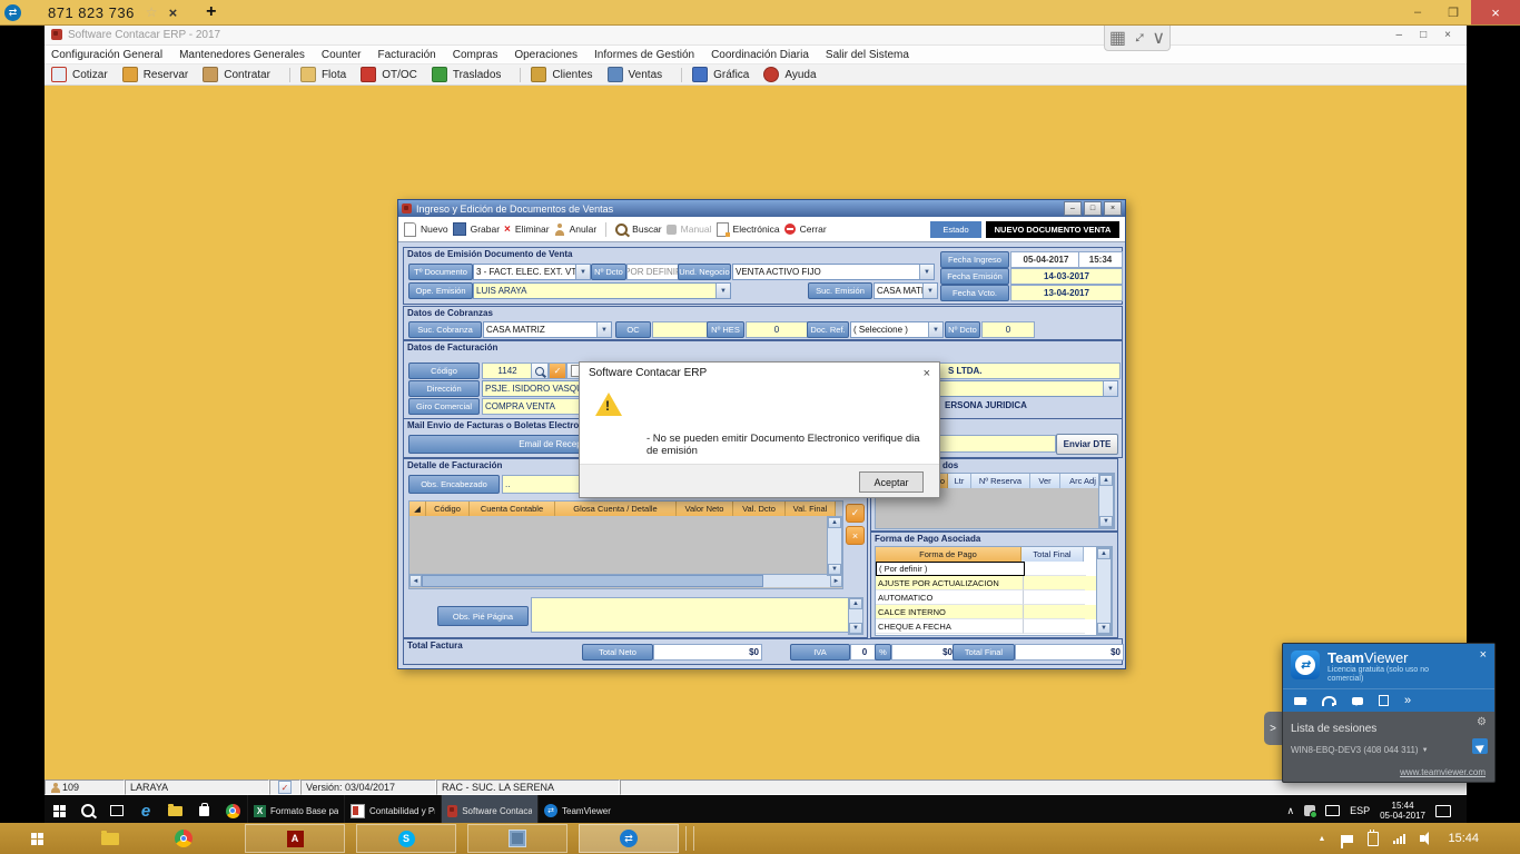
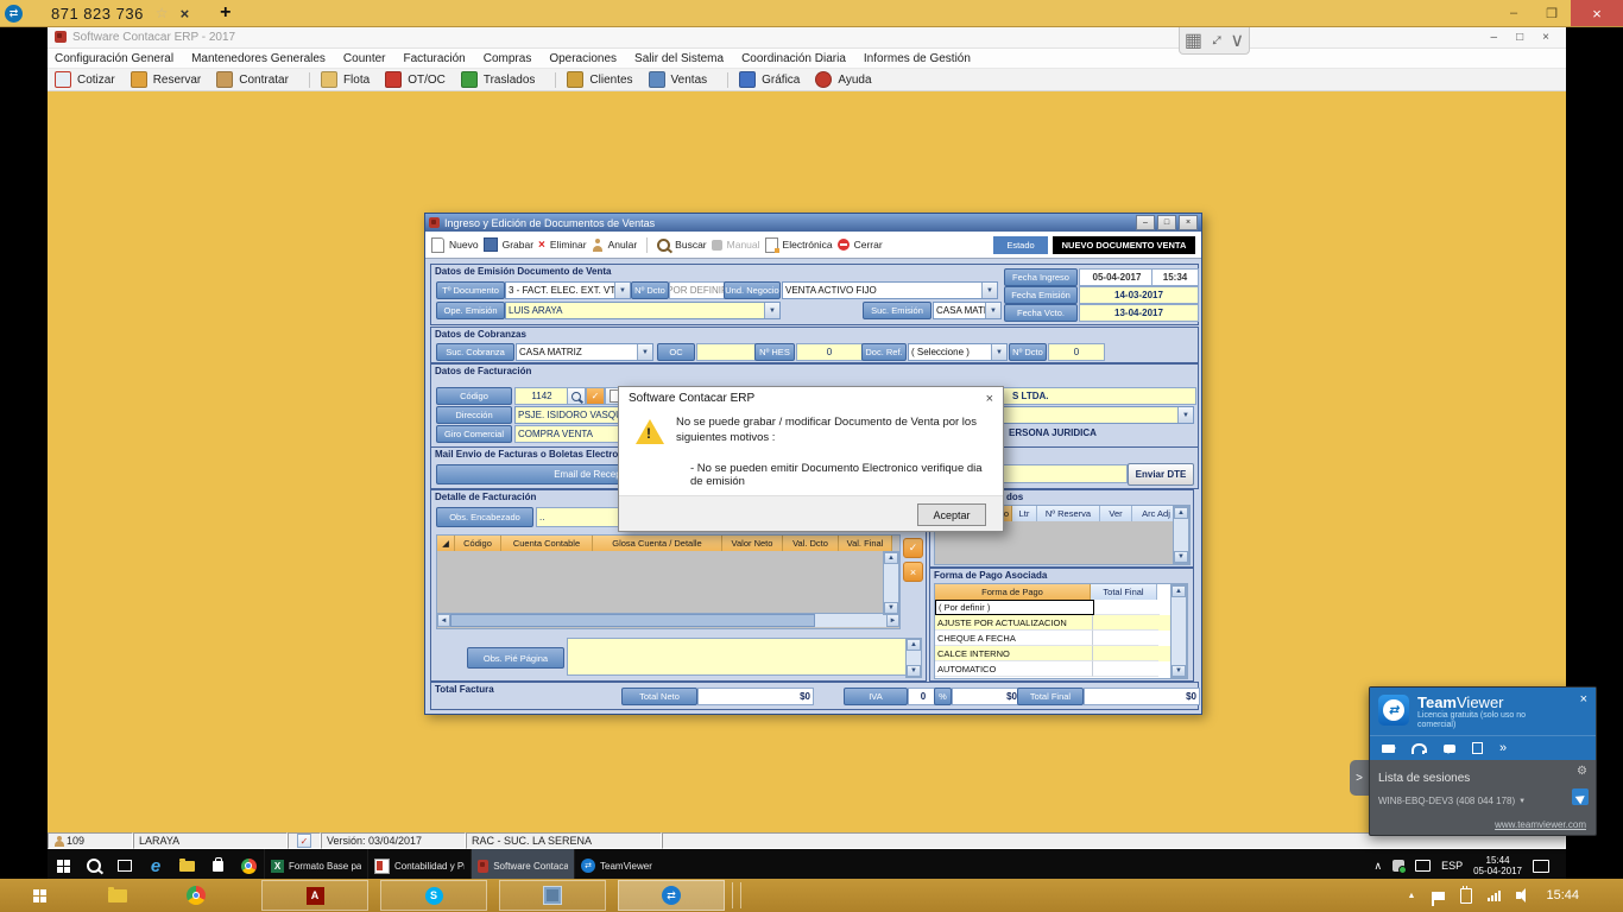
  ⇄
  871 823 736
  ×
  +
  –
  ❒
  ×
  ▦
  ∨
  Software Contacar ERP - 2017
  –
  □
  ×
  Configuración General
  Mantenedores Generales
  Counter
  Facturación
  Compras
  Operaciones
- Informes de Gestión
+ Salir del Sistema
  Coordinación Diaria
- Salir del Sistema
+ Informes de Gestión
  Cotizar
  Reservar
  Contratar
  Flota
  OT/OC
  Traslados
  Clientes
  Ventas
  Gráfica
  Ayuda
  Ingreso y Edición de Documentos de Ventas
  Nuevo
  Grabar
  ×
  Eliminar
  Anular
  Buscar
  Manual
  Electrónica
  Cerrar
  Estado
  NUEVO DOCUMENTO VENTA
  Datos de Emisión Documento de Venta
  Tº Documento
  3 - FACT. ELEC. EXT. VT
  Nº Dcto
  POR DEFINI
  Und. Negocio
  VENTA ACTIVO FIJO
  Ope. Emisión
  LUIS ARAYA
  Suc. Emisión
  CASA MAT
  Fecha Ingreso
  05-04-2017
  15:34
  Fecha Emisión
  14-03-2017
  Fecha Vcto.
  13-04-2017
  Datos de Cobranzas
  Suc. Cobranza
  CASA MATRIZ
  OC
  Nº HES
  0
  Doc. Ref.
  ( Seleccione )
  Nº Dcto
  0
  Datos de Facturación
  Código
  1142
  ✓
  S LTDA.
  Dirección
  PSJE. ISIDORO VASQ
  Giro Comercial
  COMPRA VENTA
  ERSONA JURIDICA
  Mail Envio de Facturas o Boletas Electro
  Enviar DTE
  Detalle de Facturación
  Obs. Encabezado
  ..
  ◢
  Código
  Cuenta Contable
  Glosa Cuenta / Detalle
  Valor Neto
  Val. Dcto
  Val. Final
  ✓
  ×
  Obs. Pié Página
  dos
  o
  Ltr
  Nº Reserva
  Ver
  Arc Adj
  Forma de Pago Asociada
  Forma de Pago
  Total Final
  ( Por definir )
  AJUSTE POR ACTUALIZACION
- AUTOMATICO
+ CHEQUE A FECHA
  CALCE INTERNO
- CHEQUE A FECHA
+ AUTOMATICO
  Total Factura
  Total Neto
  $0
  IVA
  0
  %
  $0
  Total Final
  $0
  Software Contacar ERP
  ×
+ No se puede grabar / modificar Documento de Venta por los siguientes motivos :
  - No se pueden emitir Documento Electronico verifique dia de emisión
  Aceptar
  109
  LARAYA
  ✓
  Versión: 03/04/2017
  RAC - SUC. LA SERENA
  e
  X
  Formato Base pa
  Contabilidad y P
  Software Contaca
  TeamViewer
  ∧
  ESP
  15:44
  05-04-2017
  A
  S
  ⇄
  15:44
  >
  ⇄
  TeamViewer
  ×
  »
  Lista de sesiones
  ⚙
- WIN8-EBQ-DEV3 (408 044 311)
+ WIN8-EBQ-DEV3 (408 044 178)
  www.teamviewer.com
